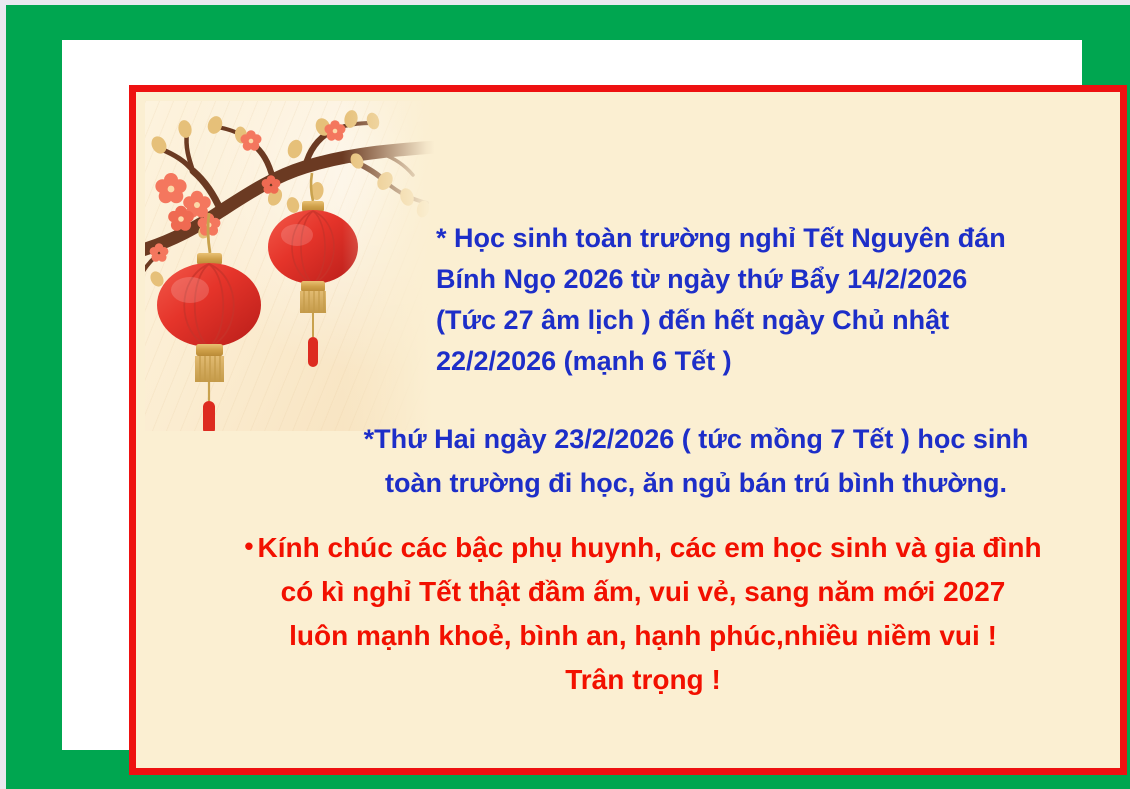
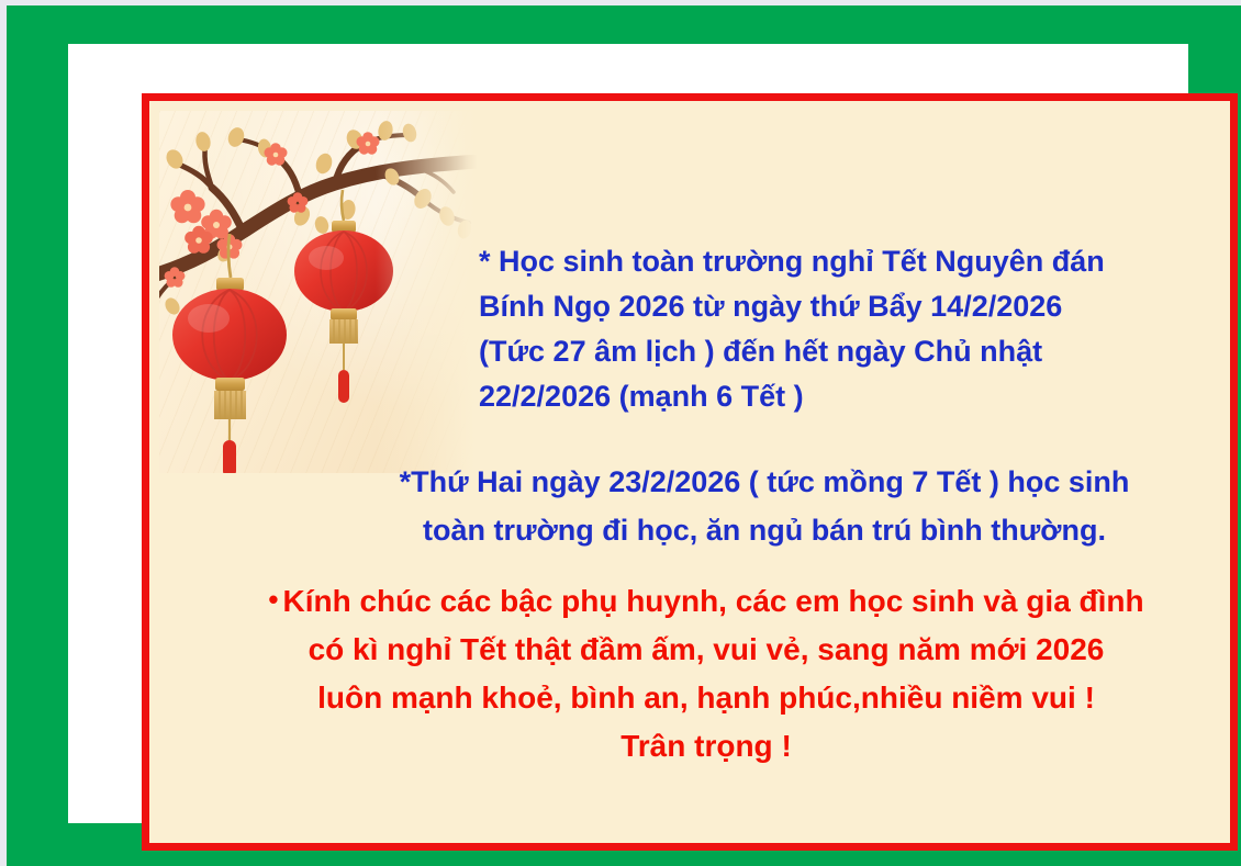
  * Học sinh toàn trường nghỉ Tết Nguyên đán
  Bính Ngọ 2026 từ ngày thứ Bẩy 14/2/2026
  (Tức 27 âm lịch ) đến hết ngày Chủ nhật
  22/2/2026 (mạnh 6 Tết )
  *Thứ Hai ngày 23/2/2026 ( tức mồng 7 Tết ) học sinh
  toàn trường đi học, ăn ngủ bán trú bình thường.
  • Kính chúc các bậc phụ huynh, các em học sinh và gia đình
- có kì nghỉ Tết thật đầm ấm, vui vẻ, sang năm mới 2027
+ có kì nghỉ Tết thật đầm ấm, vui vẻ, sang năm mới 2026
  luôn mạnh khoẻ, bình an, hạnh phúc,nhiều niềm vui !
  Trân trọng !
